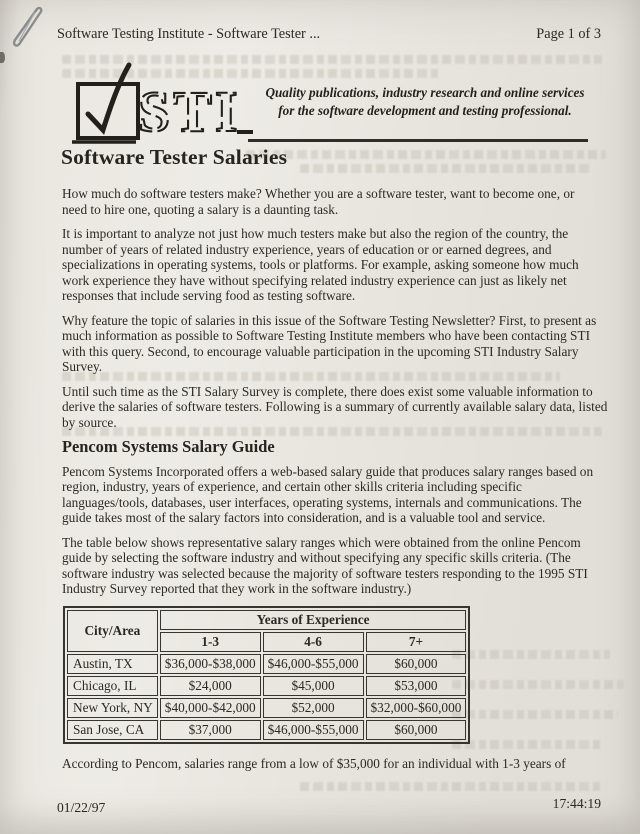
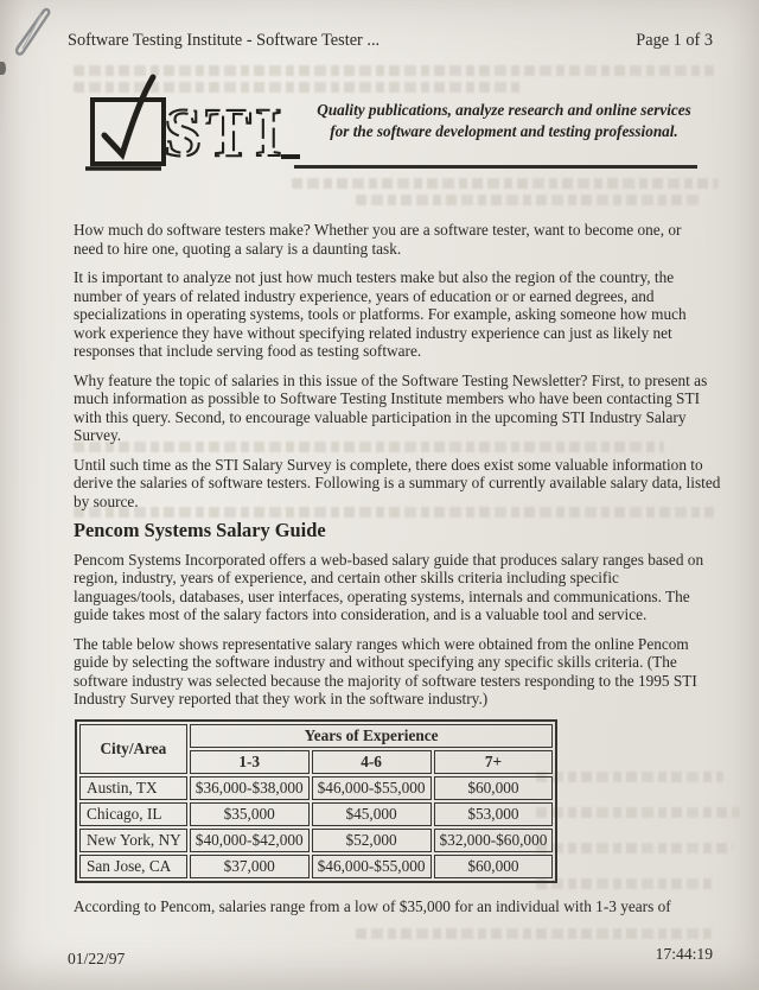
  Software Testing Institute - Software Tester ...
  Page 1 of 3
  STI
- Quality publications, industry research and online services
+ Quality publications, analyze research and online services
  for the software development and testing professional.
- Software Tester Salaries
  How much do software testers make? Whether you are a software tester, want to become one, or
  need to hire one, quoting a salary is a daunting task.
  It is important to analyze not just how much testers make but also the region of the country, the
  number of years of related industry experience, years of education or or earned degrees, and
  specializations in operating systems, tools or platforms. For example, asking someone how much
  work experience they have without specifying related industry experience can just as likely net
  responses that include serving food as testing software.
  Why feature the topic of salaries in this issue of the Software Testing Newsletter? First, to present as
  much information as possible to Software Testing Institute members who have been contacting STI
  with this query. Second, to encourage valuable participation in the upcoming STI Industry Salary
  Survey.
  Until such time as the STI Salary Survey is complete, there does exist some valuable information to
  derive the salaries of software testers. Following is a summary of currently available salary data, listed
  by source.
  Pencom Systems Salary Guide
  Pencom Systems Incorporated offers a web-based salary guide that produces salary ranges based on
  region, industry, years of experience, and certain other skills criteria including specific
  languages/tools, databases, user interfaces, operating systems, internals and communications. The
  guide takes most of the salary factors into consideration, and is a valuable tool and service.
  The table below shows representative salary ranges which were obtained from the online Pencom
  guide by selecting the software industry and without specifying any specific skills criteria. (The
  software industry was selected because the majority of software testers responding to the 1995 STI
  Industry Survey reported that they work in the software industry.)
  City/Area	Years of Experience
  1-3	4-6	7+
  Austin, TX	$36,000-$38,000	$46,000-$55,000	$60,000
- Chicago, IL	$24,000	$45,000	$53,000
+ Chicago, IL	$35,000	$45,000	$53,000
  New York, NY	$40,000-$42,000	$52,000	$32,000-$60,000
  San Jose, CA	$37,000	$46,000-$55,000	$60,000
  According to Pencom, salaries range from a low of $35,000 for an individual with 1-3 years of
  01/22/97
  17:44:19
